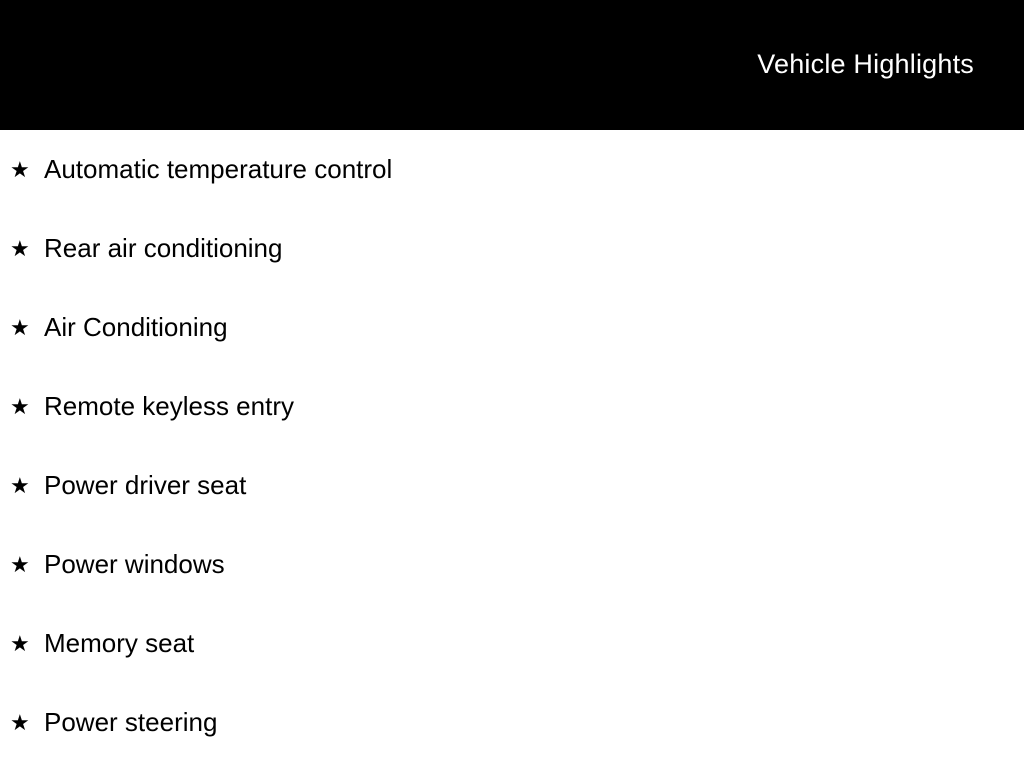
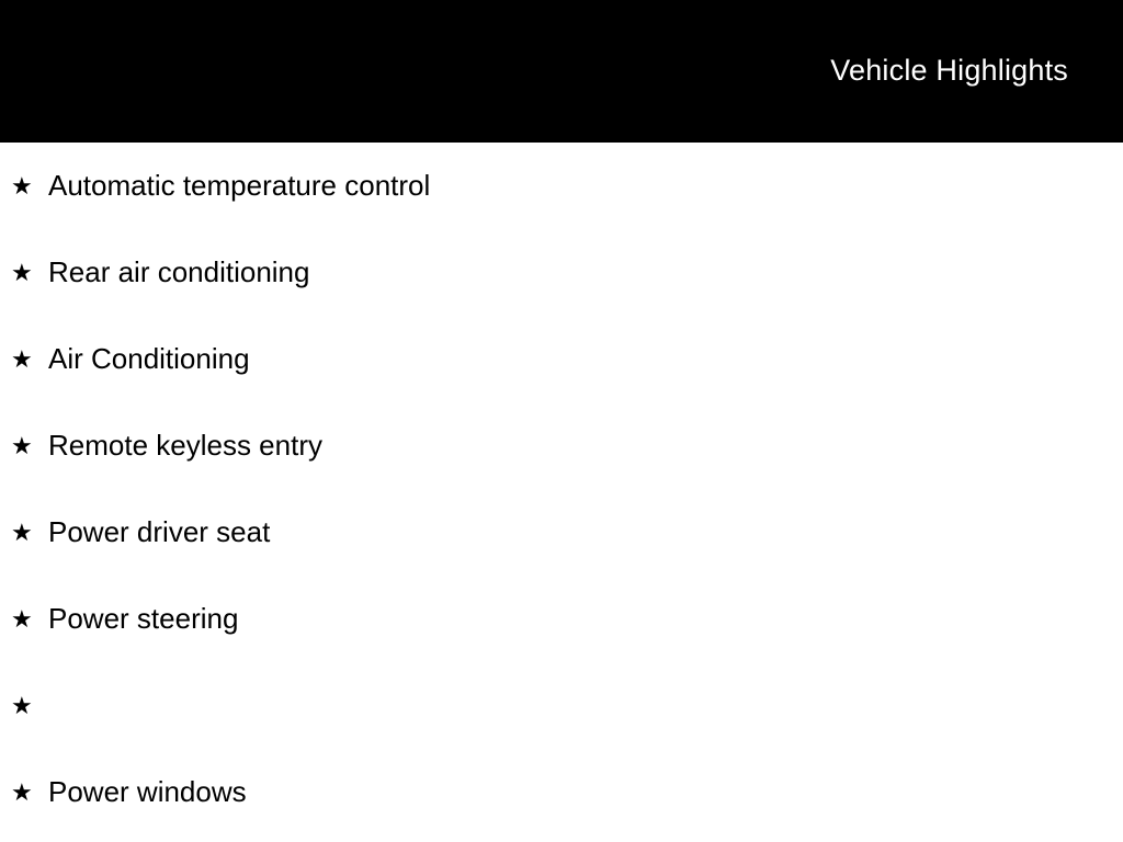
  Vehicle Highlights
  ★
  Automatic temperature control
  ★
  Rear air conditioning
  ★
  Air Conditioning
  ★
  Remote keyless entry
  ★
  Power driver seat
  ★
- Power windows
+ Power steering
  ★
- Memory seat
  ★
- Power steering
+ Power windows
